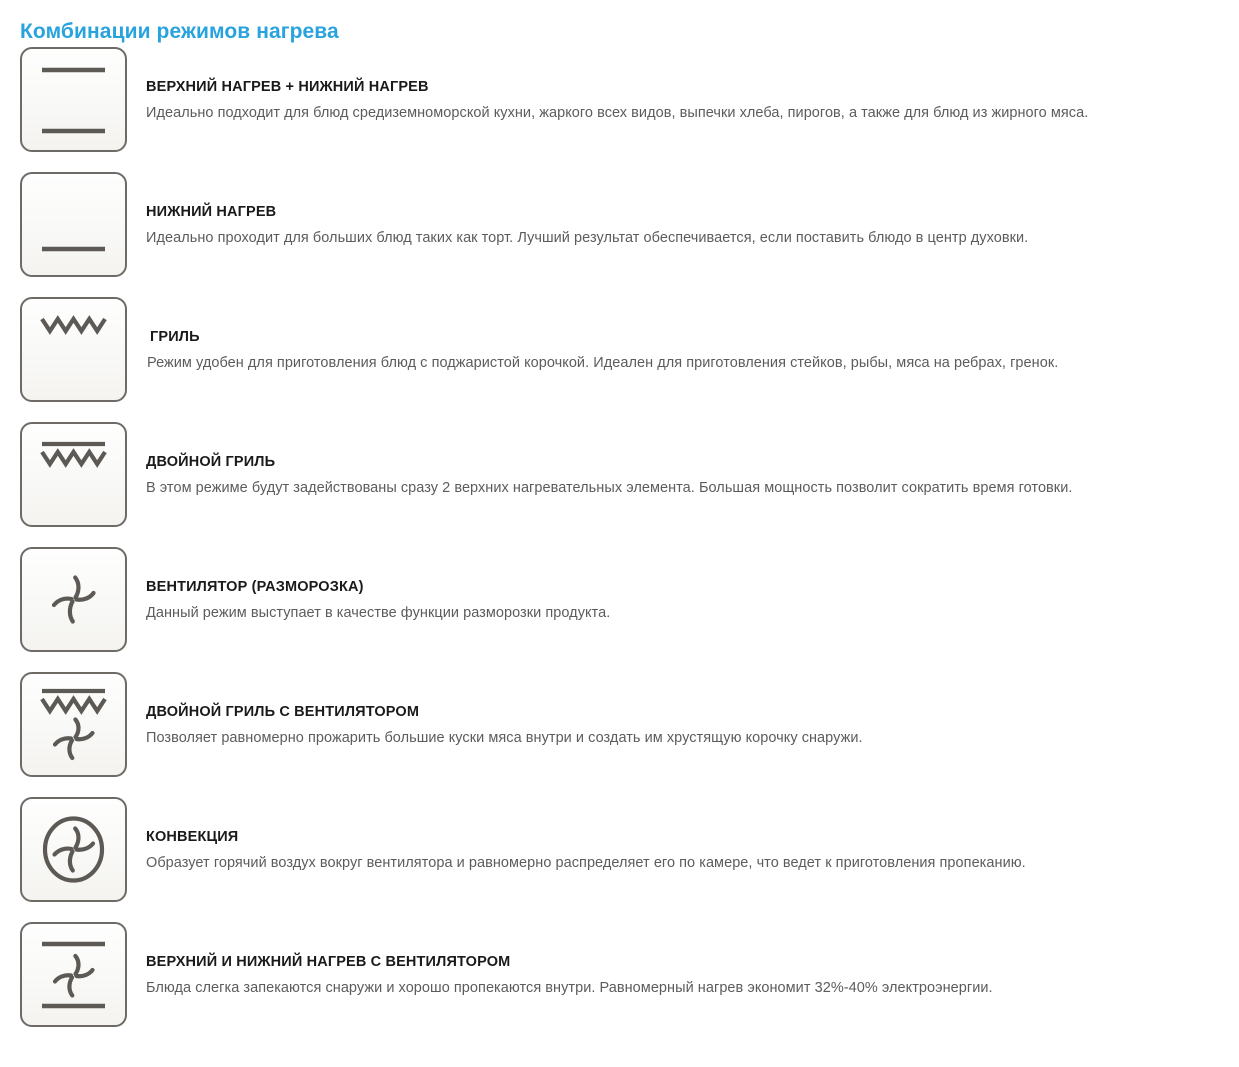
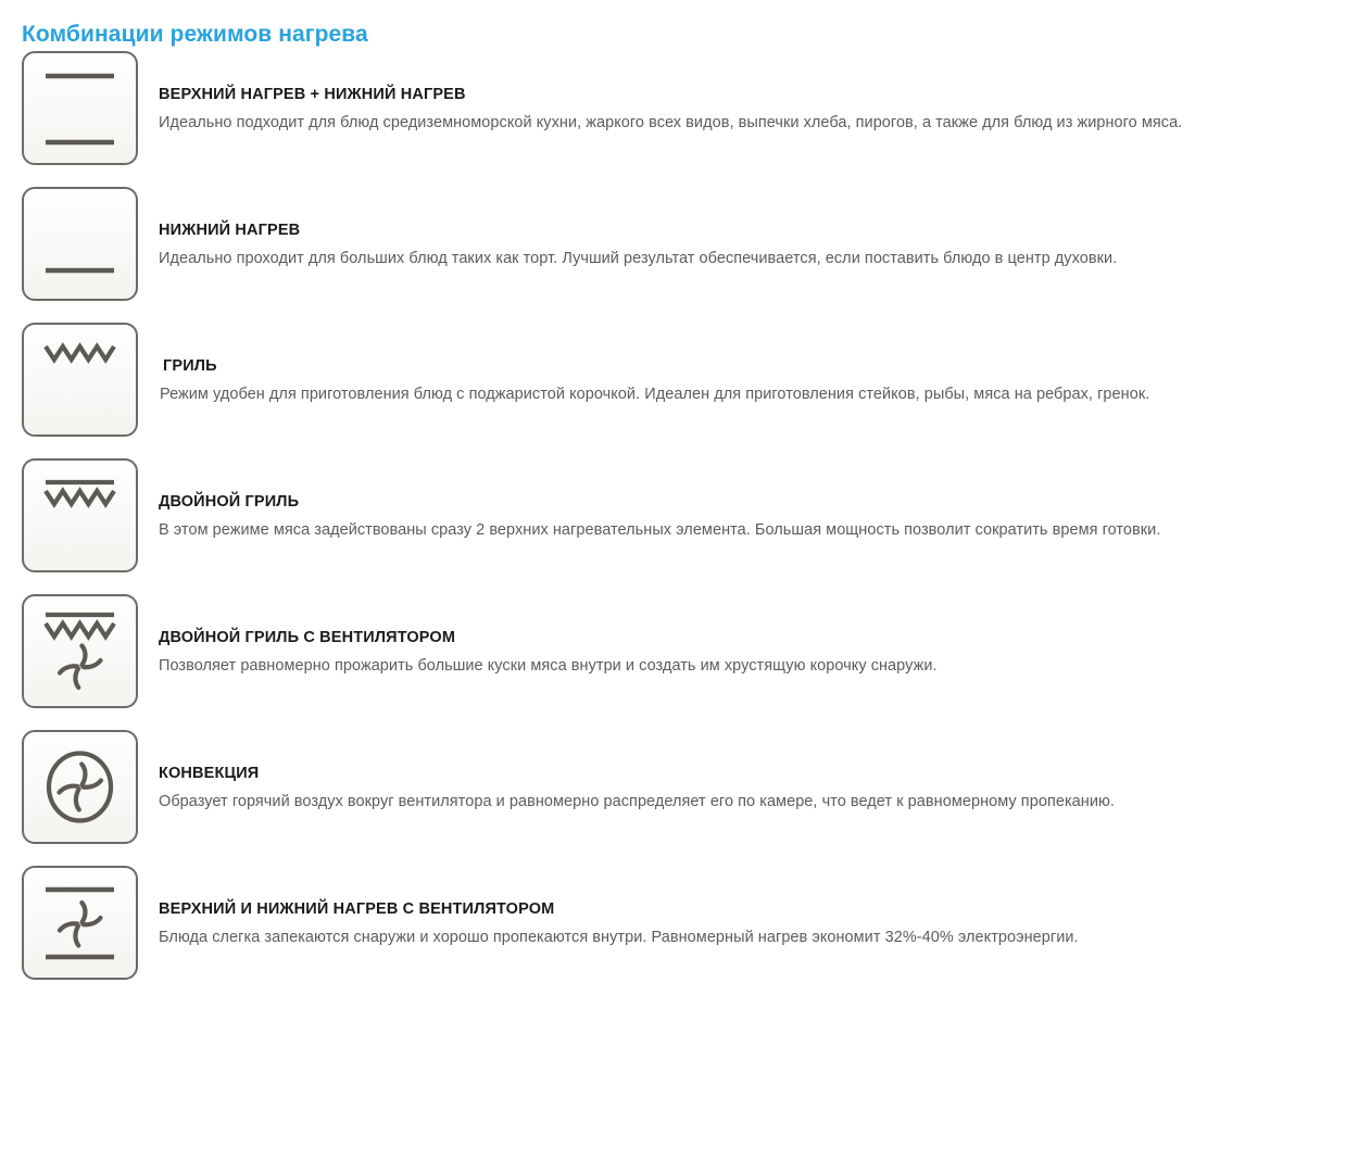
  Комбинации режимов нагрева
  ВЕРХНИЙ НАГРЕВ + НИЖНИЙ НАГРЕВ
  Идеально подходит для блюд средиземноморской кухни, жаркого всех видов, выпечки хлеба, пирогов, а также для блюд из жирного мяса.
  НИЖНИЙ НАГРЕВ
  Идеально проходит для больших блюд таких как торт. Лучший результат обеспечивается, если поставить блюдо в центр духовки.
  ГРИЛЬ
  Режим удобен для приготовления блюд с поджаристой корочкой. Идеален для приготовления стейков, рыбы, мяса на ребрах, гренок.
  ДВОЙНОЙ ГРИЛЬ
- В этом режиме будут задействованы сразу 2 верхних нагревательных элемента. Большая мощность позволит сократить время готовки.
+ В этом режиме мяса задействованы сразу 2 верхних нагревательных элемента. Большая мощность позволит сократить время готовки.
- ВЕНТИЛЯТОР (РАЗМОРОЗКА)
- Данный режим выступает в качестве функции разморозки продукта.
  ДВОЙНОЙ ГРИЛЬ С ВЕНТИЛЯТОРОМ
  Позволяет равномерно прожарить большие куски мяса внутри и создать им хрустящую корочку снаружи.
  КОНВЕКЦИЯ
- Образует горячий воздух вокруг вентилятора и равномерно распределяет его по камере, что ведет к приготовления пропеканию.
+ Образует горячий воздух вокруг вентилятора и равномерно распределяет его по камере, что ведет к равномерному пропеканию.
  ВЕРХНИЙ И НИЖНИЙ НАГРЕВ С ВЕНТИЛЯТОРОМ
  Блюда слегка запекаются снаружи и хорошо пропекаются внутри. Равномерный нагрев экономит 32%-40% электроэнергии.
